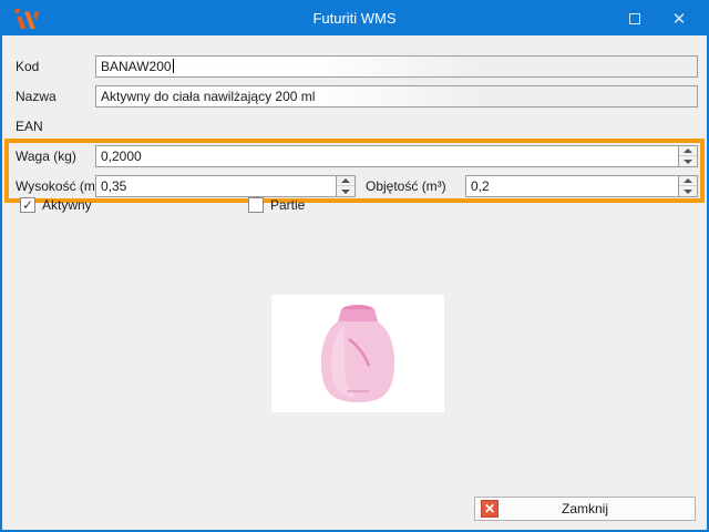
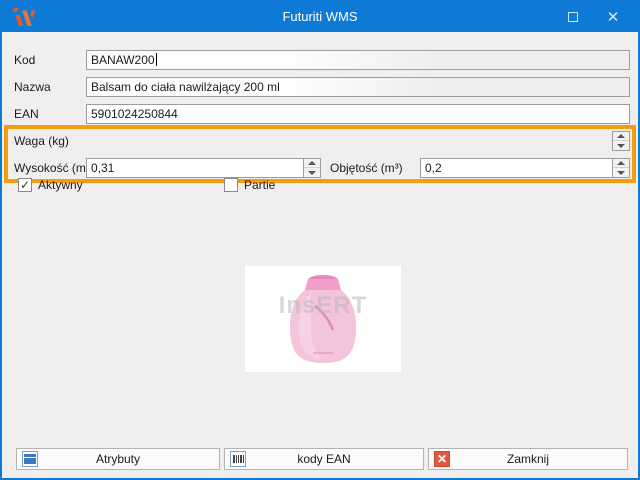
  Futuriti WMS
  ✕
  Kod
  BANAW200
  Nazwa
- Aktywny do ciała nawilżający 200 ml
+ Balsam do ciała nawilżający 200 ml
  EAN
+ 5901024250844
  Waga (kg)
- 0,2000
  Wysokość (m
- 0,35
+ 0,31
  Objętość (m³)
  0,2
  ✓
  Aktywny
  Partie
+ InsERT
+ Atrybuty
+ kody EAN
  ✕
  Zamknij
